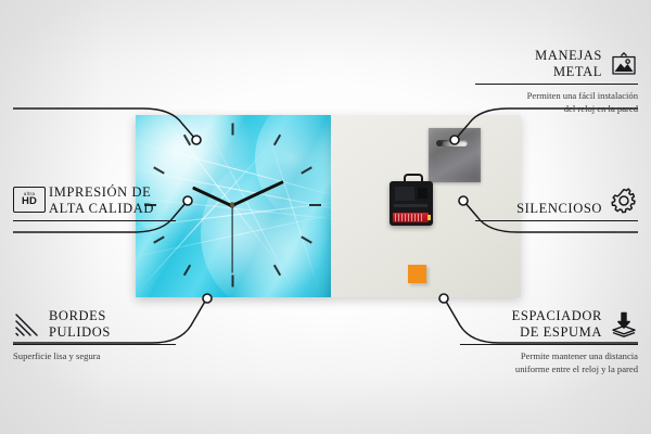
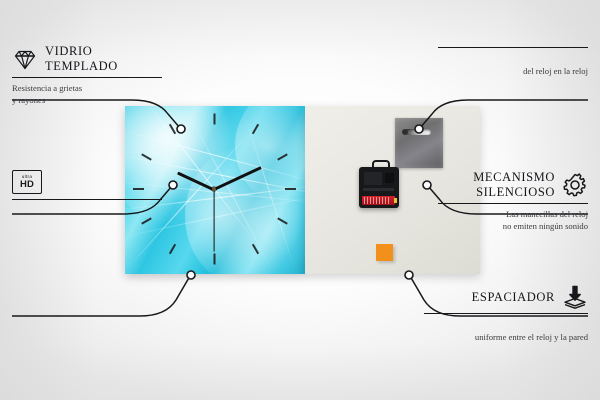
+ VIDRIO
+ TEMPLADO
+ Resistencia a grietas
+ y rayones
  HD
- IMPRESIÓN DE
- ALTA CALIDAD
- BORDES
- PULIDOS
- Superficie lisa y segura
- MANEJAS
- METAL
- Permiten una fácil instalación
- del reloj en la pared
+ del reloj en la reloj
+ MECANISMO
  SILENCIOSO
+ Las manecillas del reloj
+ no emiten ningún sonido
  ESPACIADOR
- DE ESPUMA
- Permite mantener una distancia
  uniforme entre el reloj y la pared
